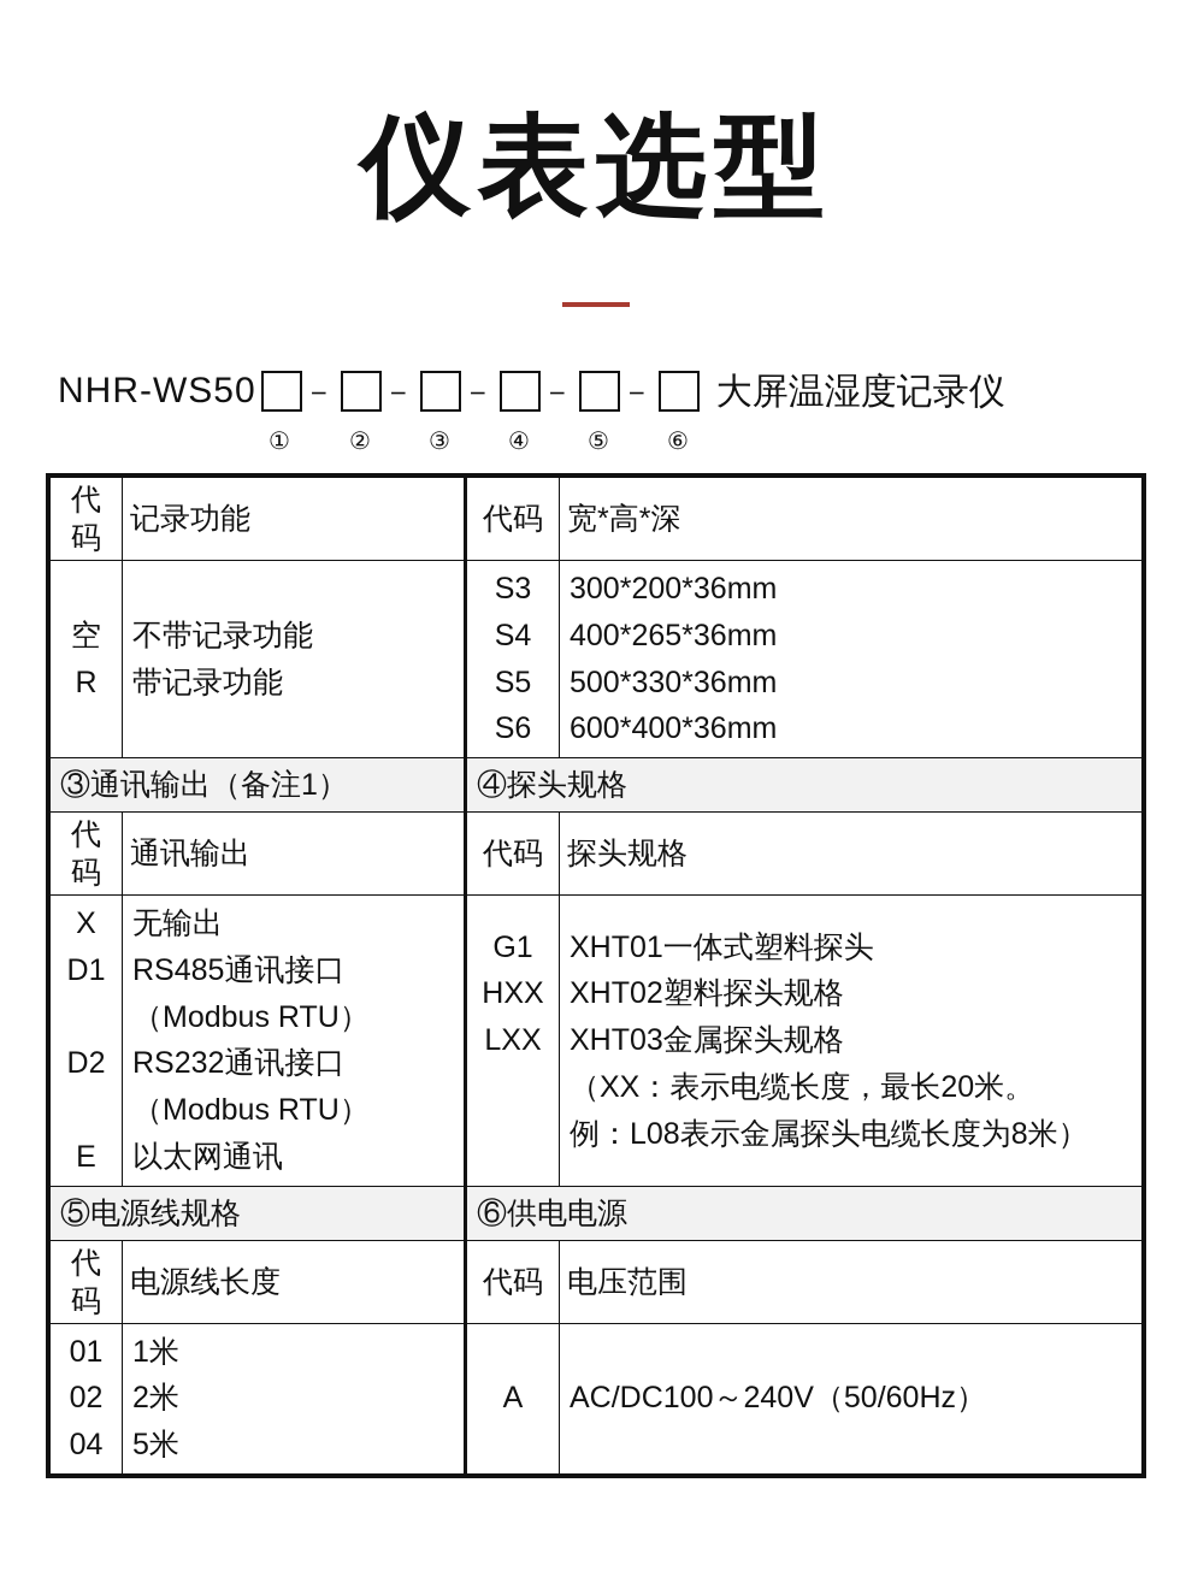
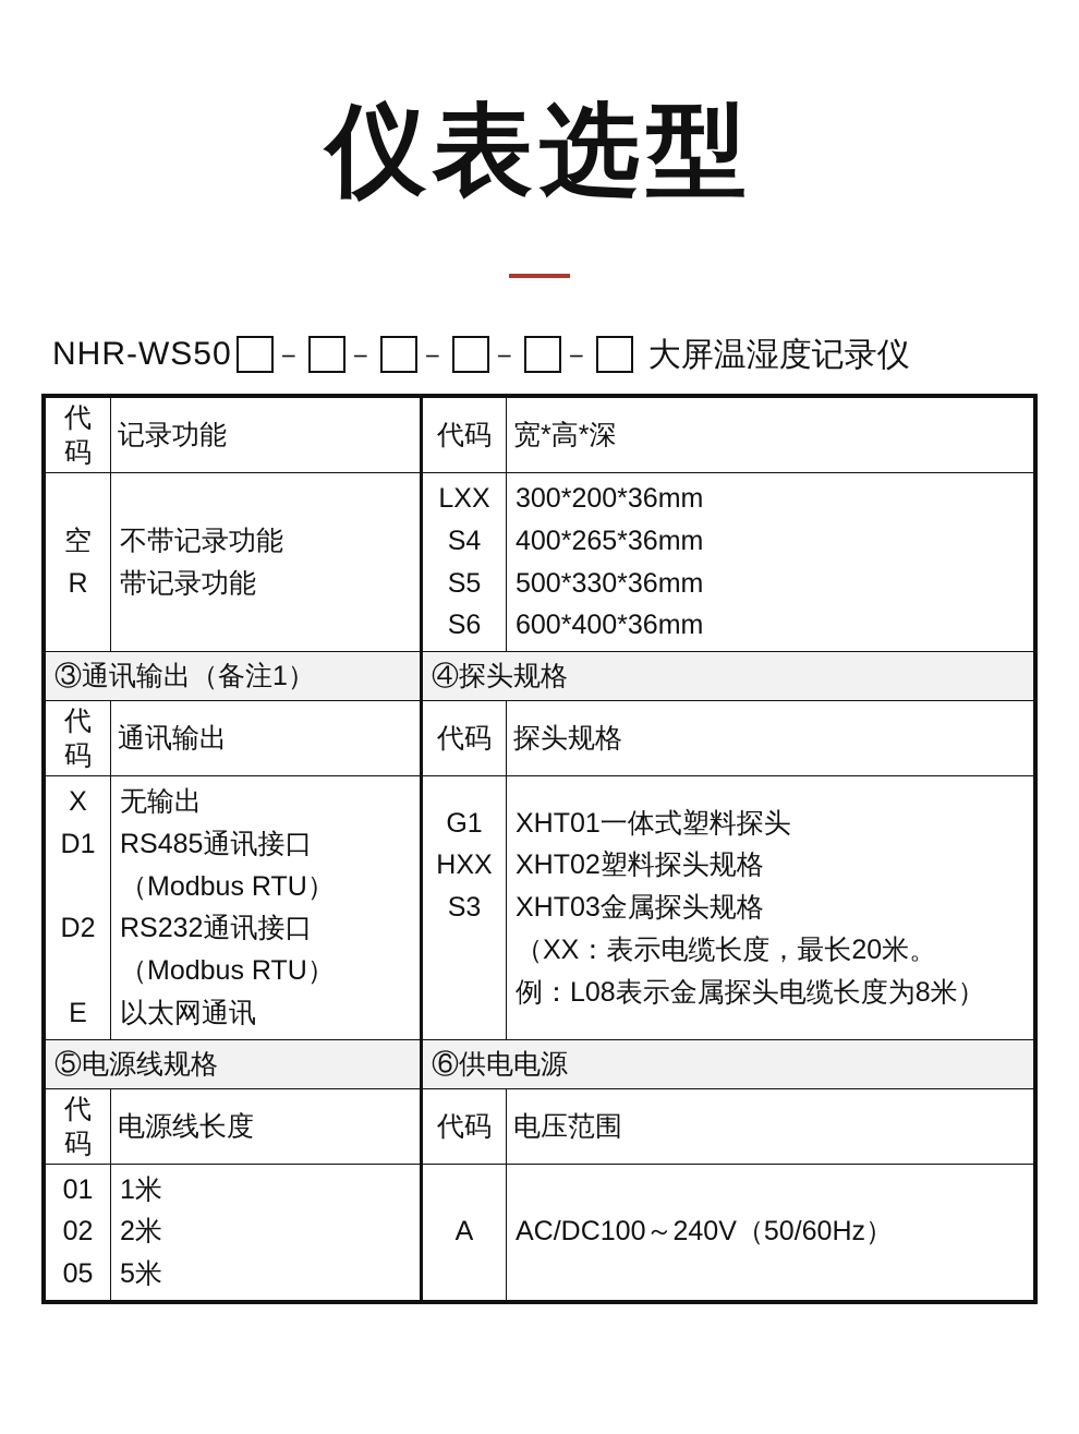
  仪表选型
  NHR-WS50
  －
  －
  －
  －
  －
  大屏温湿度记录仪
- ①
- ②
- ③
- ④
- ⑤
- ⑥
  代码	记录功能	代码	宽*高*深
- 空 R	不带记录功能 带记录功能	S3 S4 S5 S6	300*200*36mm 400*265*36mm 500*330*36mm 600*400*36mm
+ 空 R	不带记录功能 带记录功能	LXX S4 S5 S6	300*200*36mm 400*265*36mm 500*330*36mm 600*400*36mm
  ③通讯输出（备注1）	④探头规格
  代码	通讯输出	代码	探头规格
- X D1 D2 E	无输出 RS485通讯接口 （Modbus RTU） RS232通讯接口 （Modbus RTU） 以太网通讯	G1 HXX LXX	XHT01一体式塑料探头 XHT02塑料探头规格 XHT03金属探头规格 （XX：表示电缆长度，最长20米。 例：L08表示金属探头电缆长度为8米）
+ X D1 D2 E	无输出 RS485通讯接口 （Modbus RTU） RS232通讯接口 （Modbus RTU） 以太网通讯	G1 HXX S3	XHT01一体式塑料探头 XHT02塑料探头规格 XHT03金属探头规格 （XX：表示电缆长度，最长20米。 例：L08表示金属探头电缆长度为8米）
  ⑤电源线规格	⑥供电电源
  代码	电源线长度	代码	电压范围
- 01 02 04	1米 2米 5米	A	AC/DC100～240V（50/60Hz）
+ 01 02 05	1米 2米 5米	A	AC/DC100～240V（50/60Hz）
